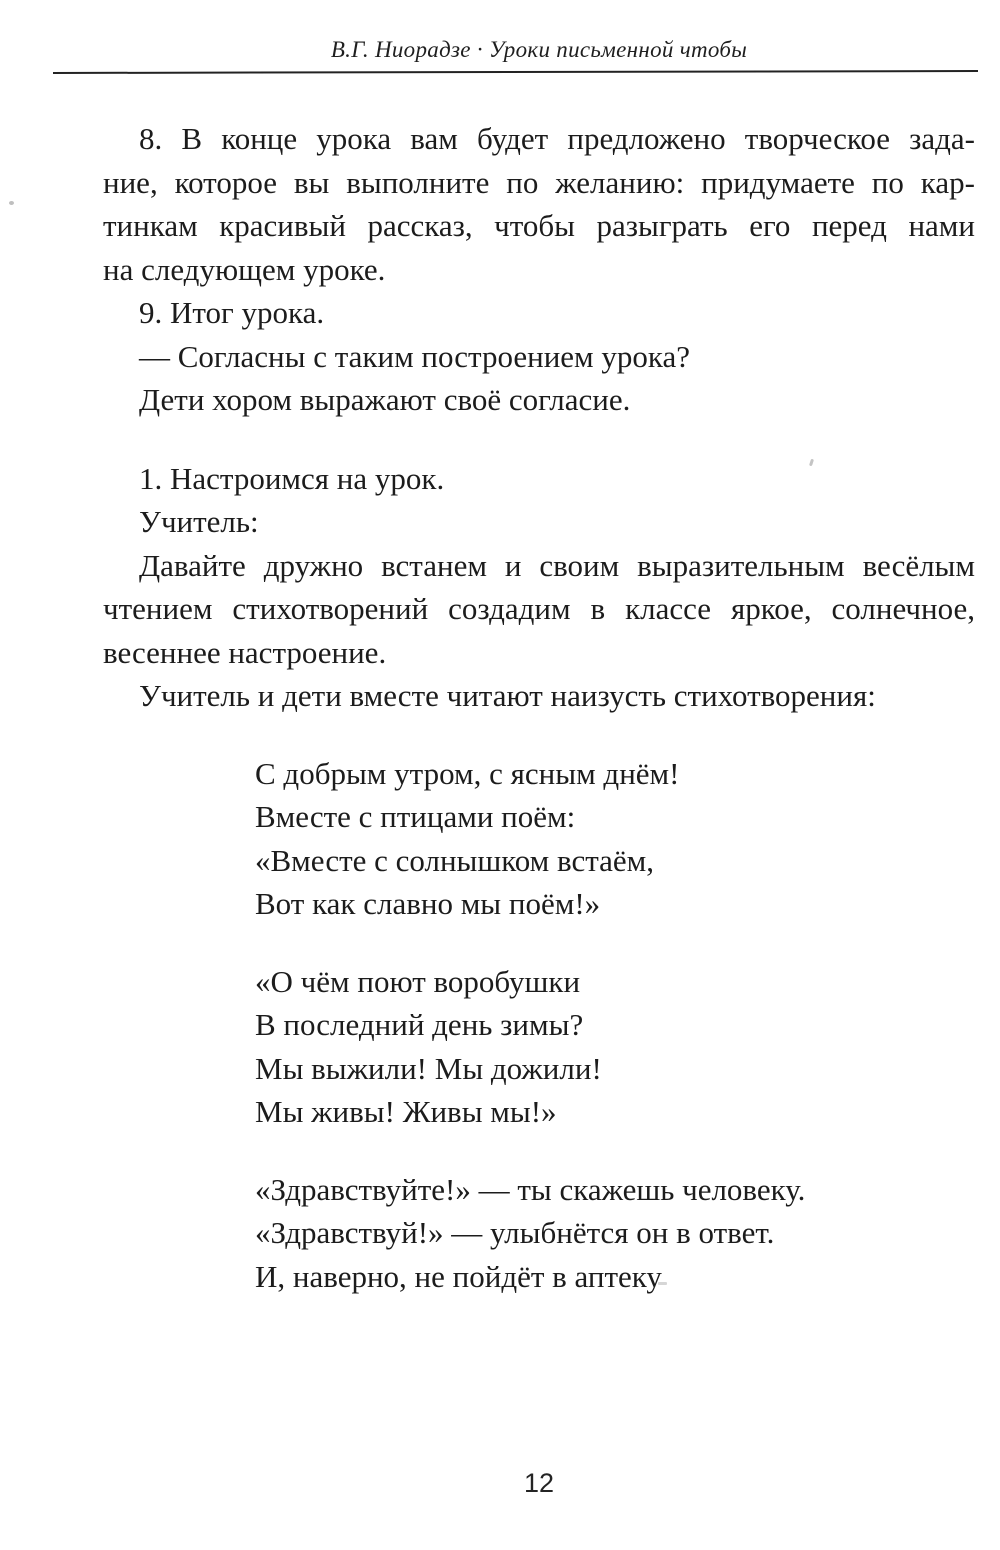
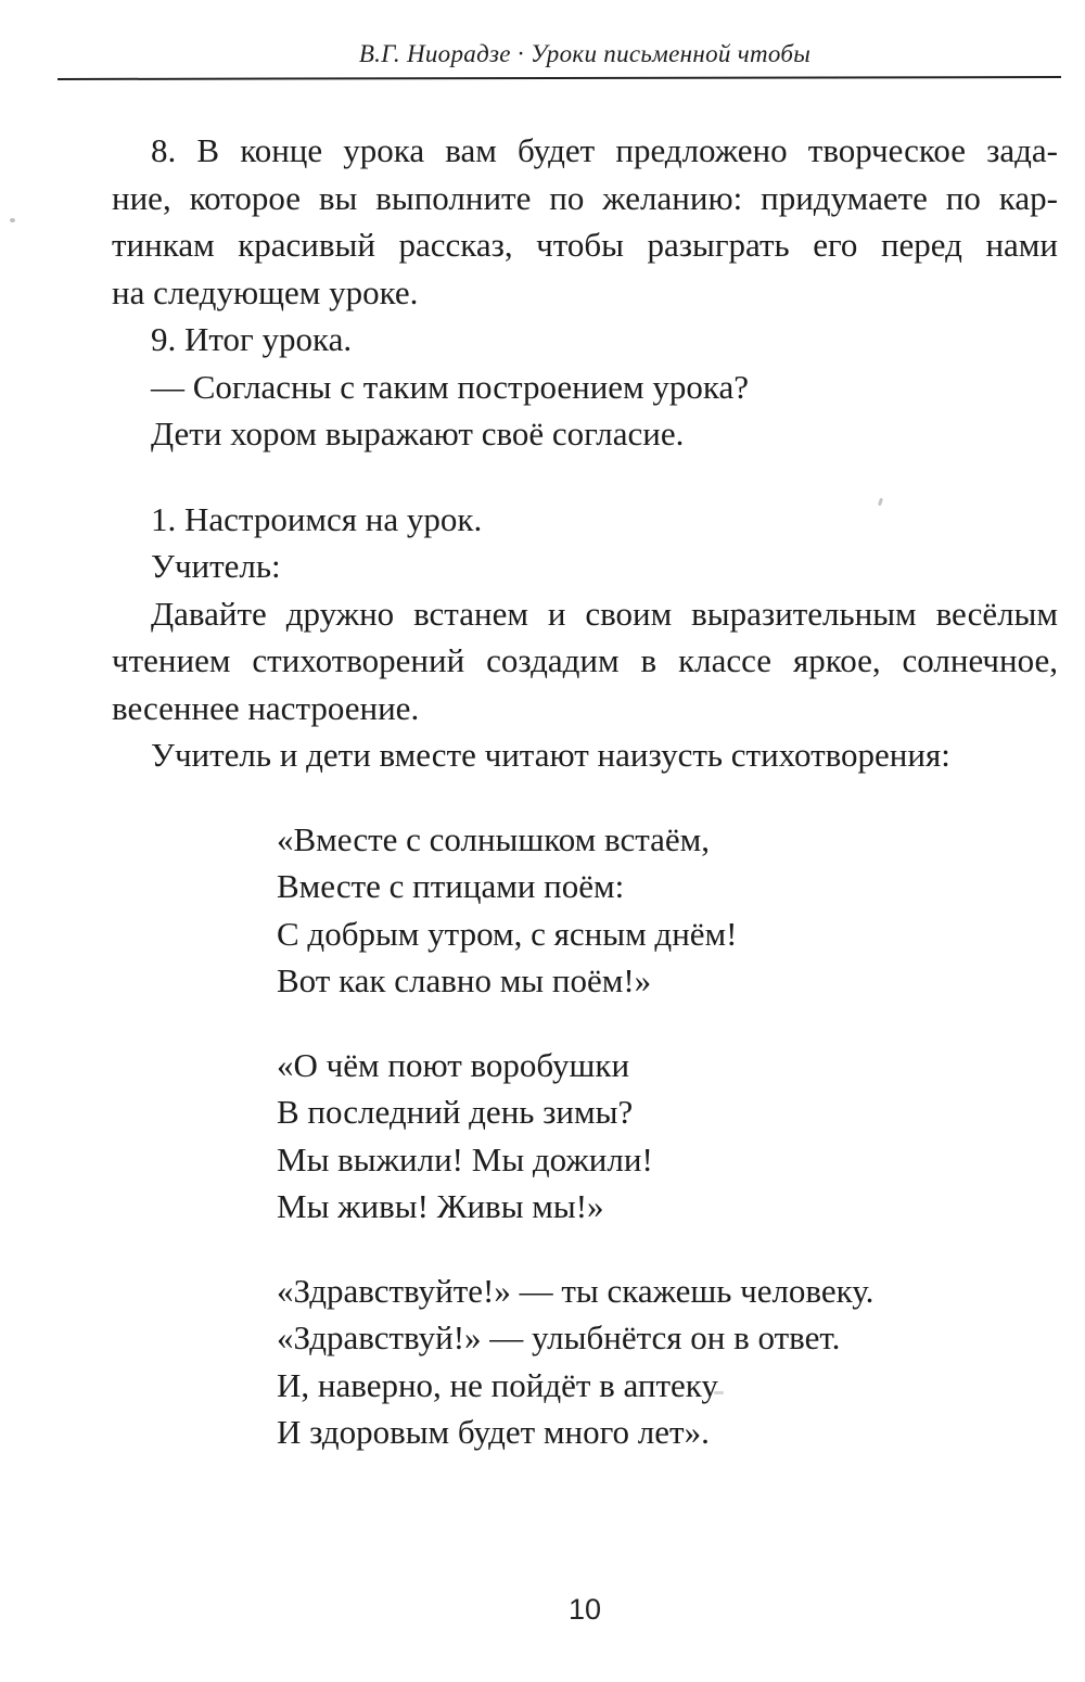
  В.Г. Ниорадзе · Уроки письменной чтобы
  8. В конце урока вам будет предложено творческое зада-
  ние, которое вы выполните по желанию: придумаете по кар-
  тинкам красивый рассказ, чтобы разыграть его перед нами
  на следующем уроке.
  9. Итог урока.
  — Согласны с таким построением урока?
  Дети хором выражают своё согласие.
  1. Настроимся на урок.
  Учитель:
  Давайте дружно встанем и своим выразительным весёлым
  чтением стихотворений создадим в классе яркое, солнечное,
  весеннее настроение.
  Учитель и дети вместе читают наизусть стихотворения:
- С добрым утром, с ясным днём!
+ «Вместе с солнышком встаём,
  Вместе с птицами поём:
- «Вместе с солнышком встаём,
+ С добрым утром, с ясным днём!
  Вот как славно мы поём!»
  «О чём поют воробушки
  В последний день зимы?
  Мы выжили! Мы дожили!
  Мы живы! Живы мы!»
  «Здравствуйте!» — ты скажешь человеку.
  «Здравствуй!» — улыбнётся он в ответ.
  И, наверно, не пойдёт в аптеку
+ И здоровым будет много лет».
- 12
+ 10
